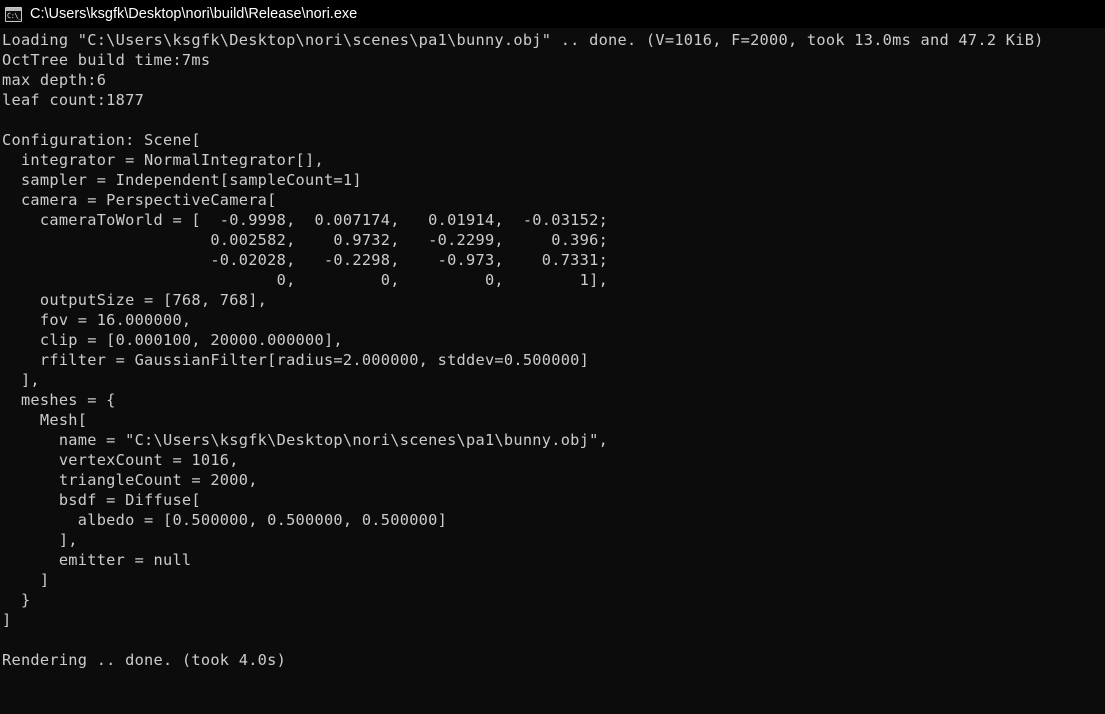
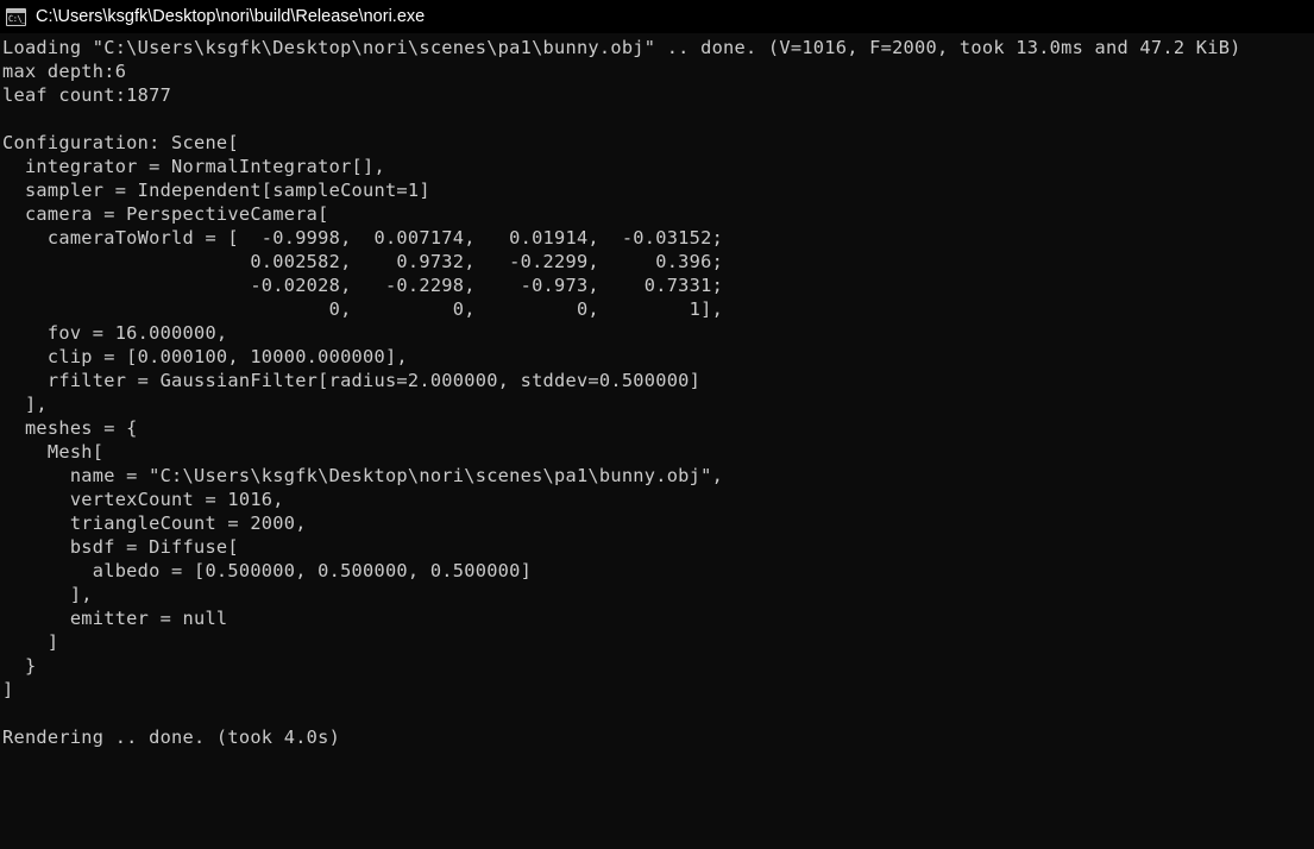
  C:\_
  C:\Users\ksgfk\Desktop\nori\build\Release\nori.exe
  Loading "C:\Users\ksgfk\Desktop\nori\scenes\pa1\bunny.obj" .. done. (V=1016, F=2000, took 13.0ms and 47.2 KiB)
- OctTree build time:7ms
  max depth:6
  leaf count:1877
  Configuration: Scene[
  integrator = NormalIntegrator[],
  sampler = Independent[sampleCount=1]
  camera = PerspectiveCamera[
  cameraToWorld = [ -0.9998, 0.007174, 0.01914, -0.03152;
  0.002582, 0.9732, -0.2299, 0.396;
  -0.02028, -0.2298, -0.973, 0.7331;
  0, 0, 0, 1],
- outputSize = [768, 768],
  fov = 16.000000,
- clip = [0.000100, 20000.000000],
+ clip = [0.000100, 10000.000000],
  rfilter = GaussianFilter[radius=2.000000, stddev=0.500000]
  ],
  meshes = {
  Mesh[
  name = "C:\Users\ksgfk\Desktop\nori\scenes\pa1\bunny.obj",
  vertexCount = 1016,
  triangleCount = 2000,
  bsdf = Diffuse[
  albedo = [0.500000, 0.500000, 0.500000]
  ],
  emitter = null
  ]
  }
  ]
  Rendering .. done. (took 4.0s)
